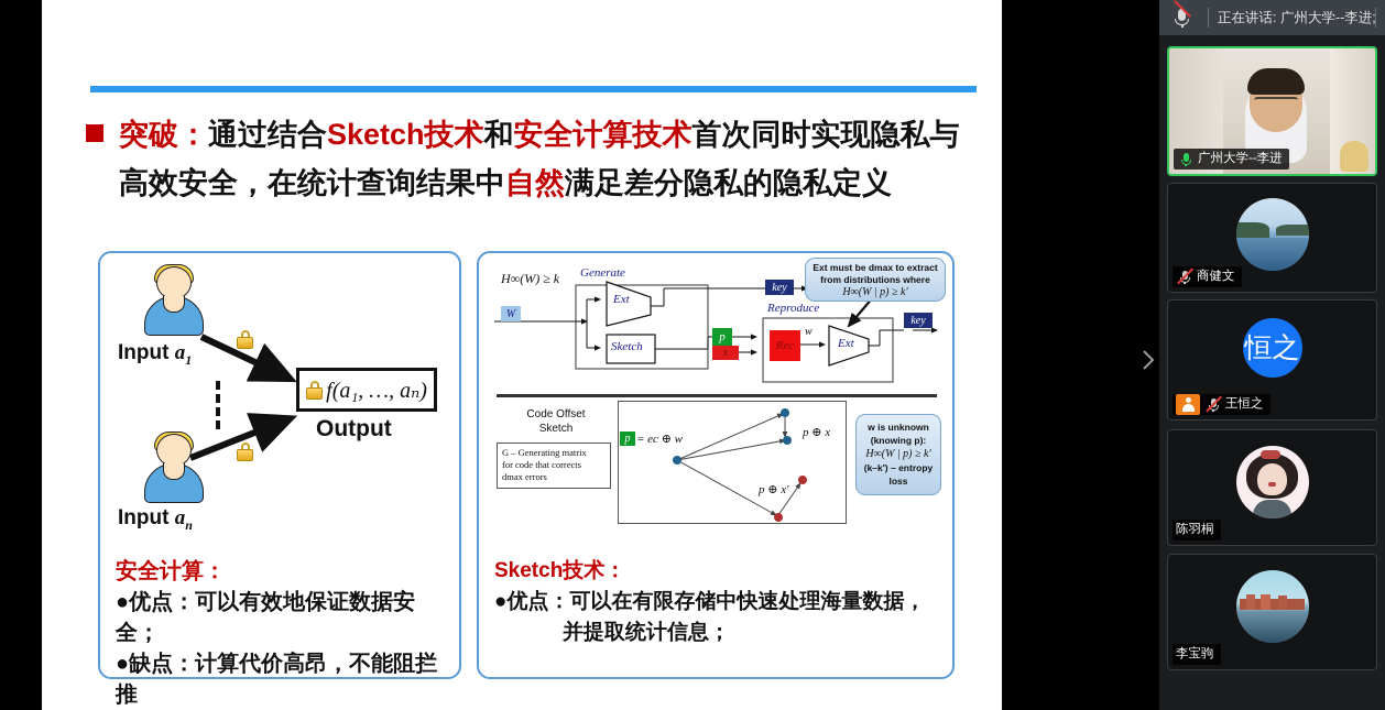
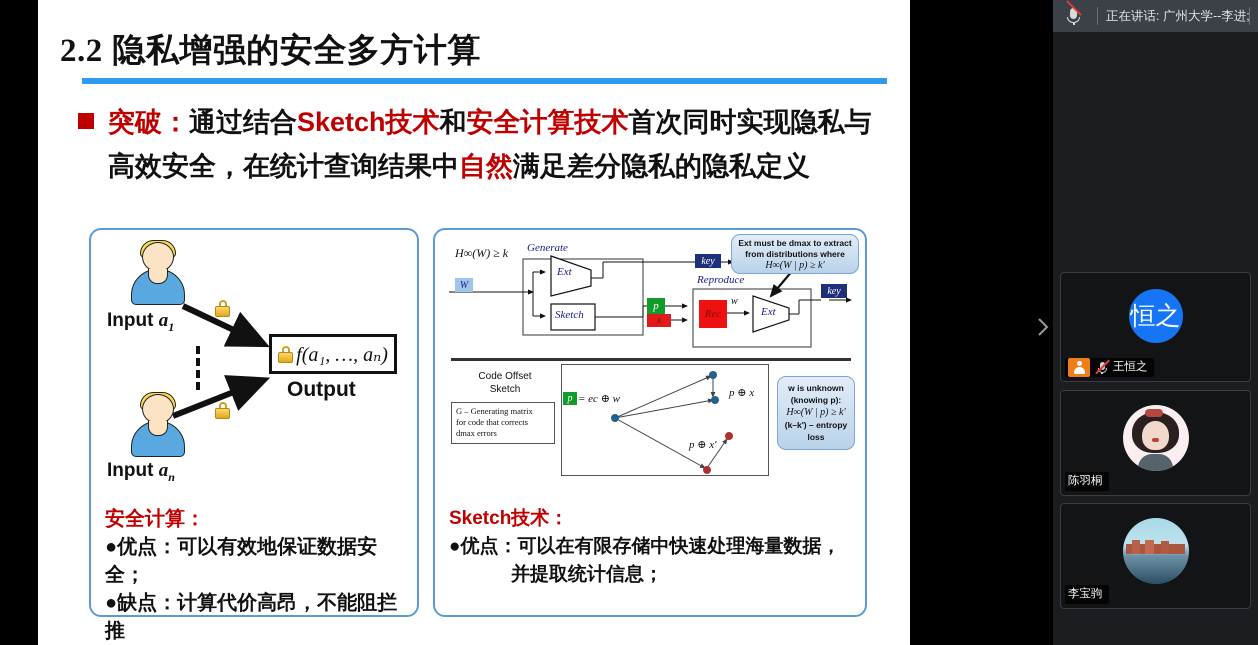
+ 2.2 隐私增强的安全多方计算
  突破：通过结合Sketch技术和安全计算技术首次同时实现隐私与
  高效安全，在统计查询结果中自然满足差分隐私的隐私定义
  Input a1
  Input an
  f(a₁, …, aₙ)
  Output
  安全计算：
  ●优点：可以有效地保证数据安全；
  ●缺点：计算代价高昂，不能阻拦推
  Generate
  Reproduce
  H∞(W) ≥ k
  W
  Ext
  Sketch
  key
  p
  x
  Rec
  w
  Ext
  key
  Ext must be dmax to extract
  from distributions where
  H∞(W | p) ≥ k'
  Code Offset
  Sketch
  G – Generating matrix
  for code that corrects
  dmax errors
  p
  = ec ⊕ w
  p ⊕ x
  p ⊕ x'
  w is unknown
  (knowing p):
  H∞(W | p) ≥ k'
  (k–k') – entropy
  loss
  Sketch技术：
  ●优点：可以在有限存储中快速处理海量数据，
  并提取统计信息；
  正在讲话: 广州大学--李进;
- 广州大学--李进
- 商健文
  恒之
  王恒之
  陈羽桐
  李宝驹
